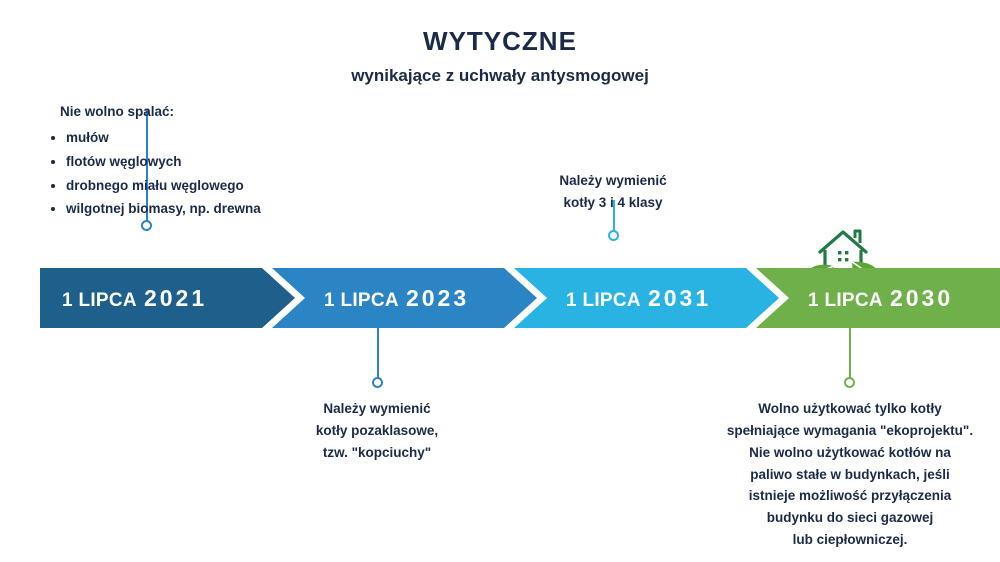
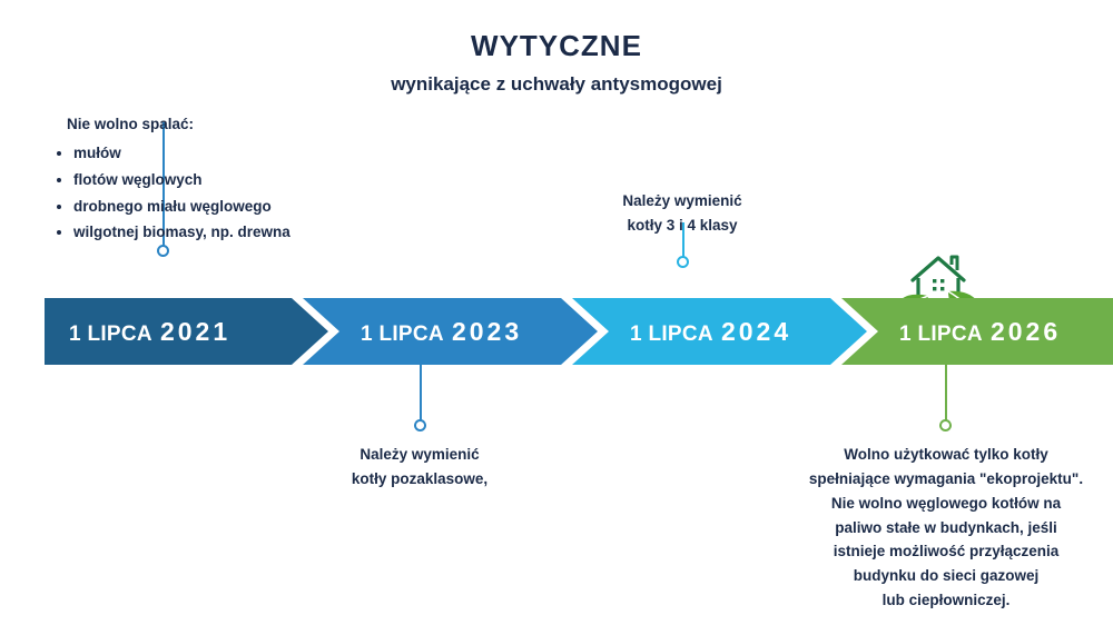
  WYTYCZNE
  wynikające z uchwały antysmogowej
  1 LIPCA 2021
  1 LIPCA 2023
- 1 LIPCA 2031
+ 1 LIPCA 2024
- 1 LIPCA 2030
+ 1 LIPCA 2026
  Nie wolno spalać:
  mułów
  flotów węglowych
  drobnego miału węglowego
  wilgotnej biomasy, np. drewna
  Należy wymienić
  kotły 3 i 4 klasy
  Należy wymienić
  kotły pozaklasowe,
- tzw. "kopciuchy"
  Wolno użytkować tylko kotły
  spełniające wymagania "ekoprojektu".
- Nie wolno użytkować kotłów na
+ Nie wolno węglowego kotłów na
  paliwo stałe w budynkach, jeśli
  istnieje możliwość przyłączenia
  budynku do sieci gazowej
  lub ciepłowniczej.
